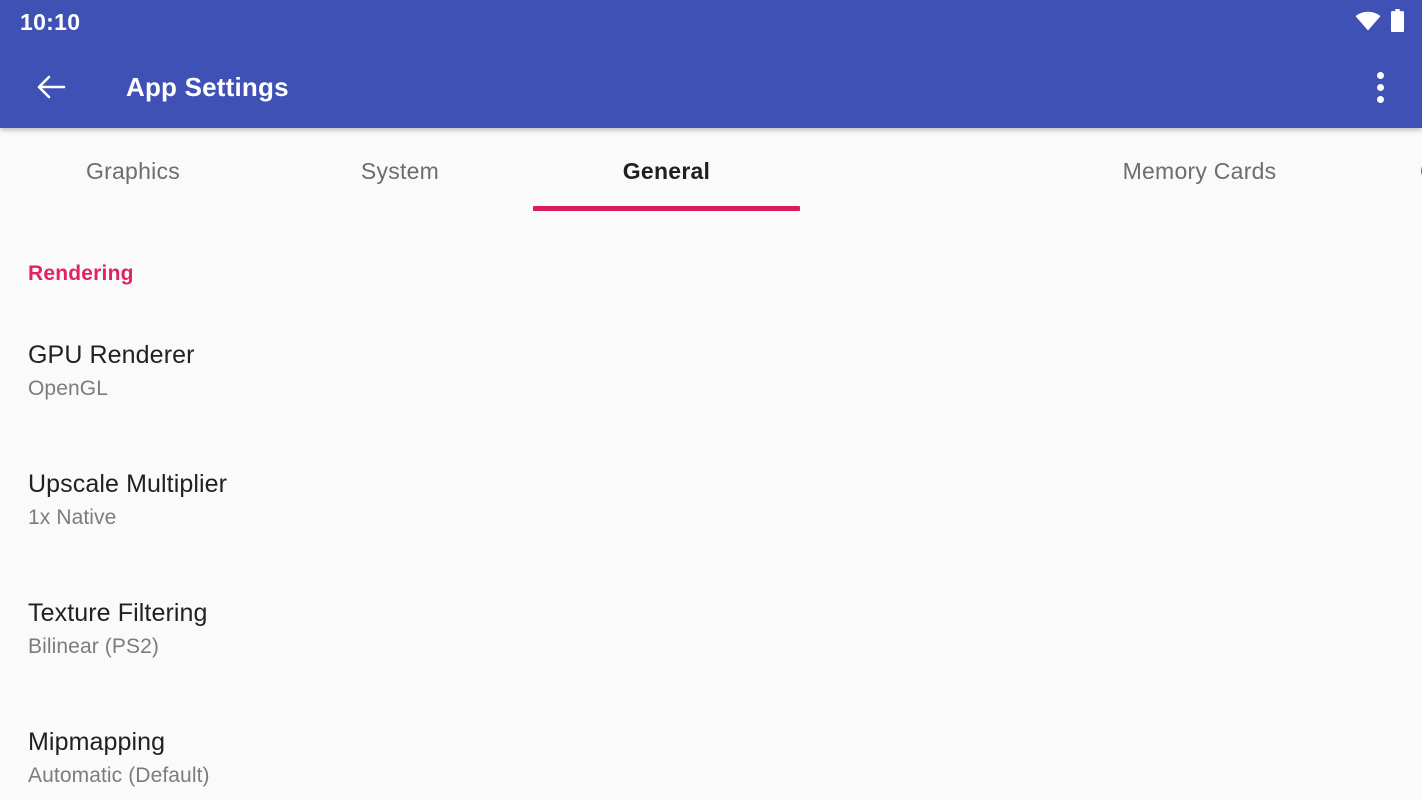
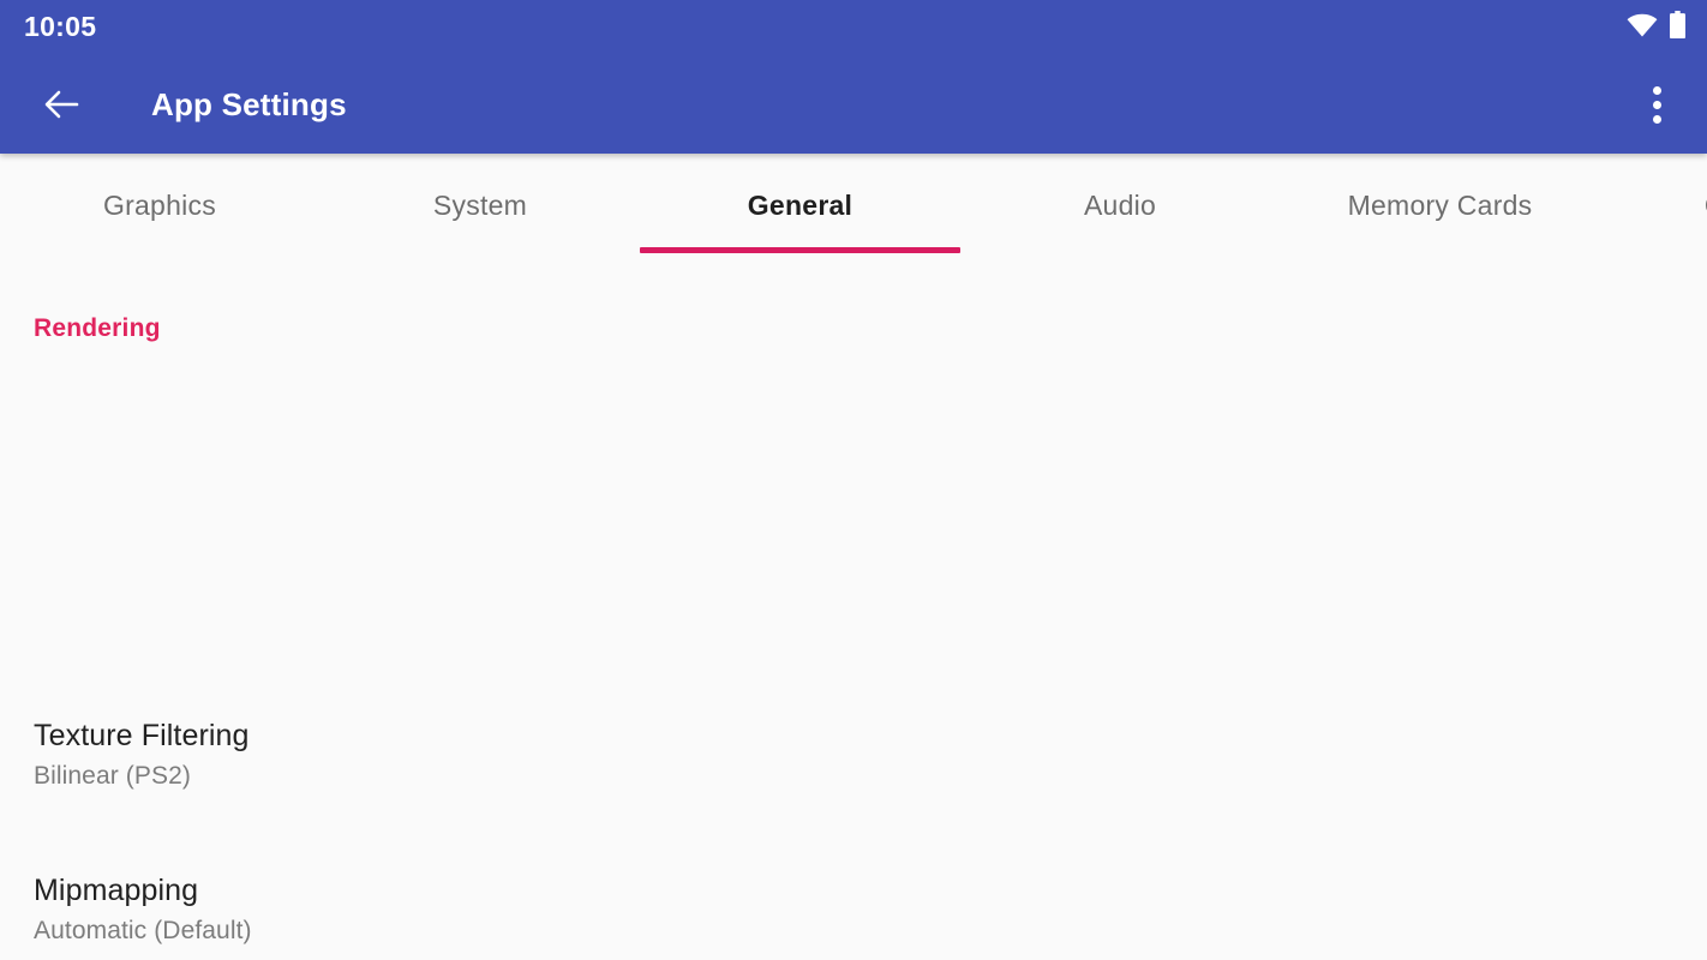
- 10:10
+ 10:05
  App Settings
  Graphics
  System
  General
+ Audio
  Memory Cards
  Rendering
- GPU Renderer
- OpenGL
- Upscale Multiplier
- 1x Native
  Texture Filtering
  Bilinear (PS2)
  Mipmapping
  Automatic (Default)
